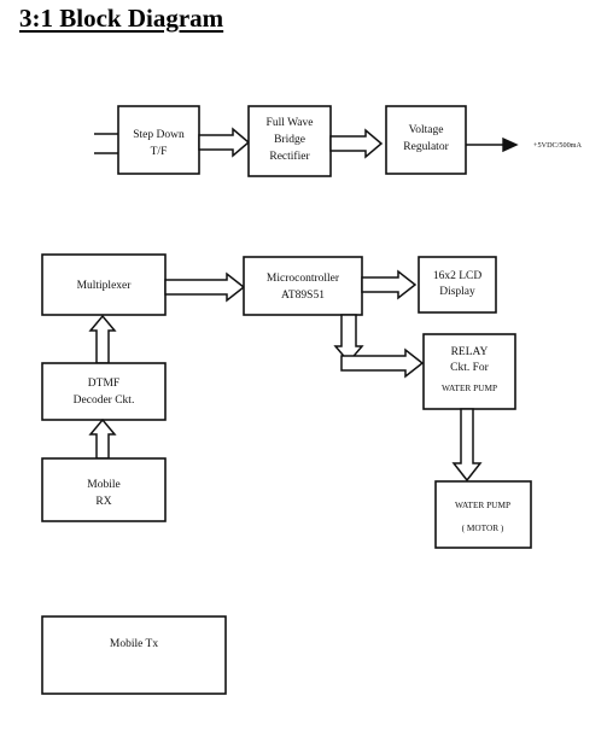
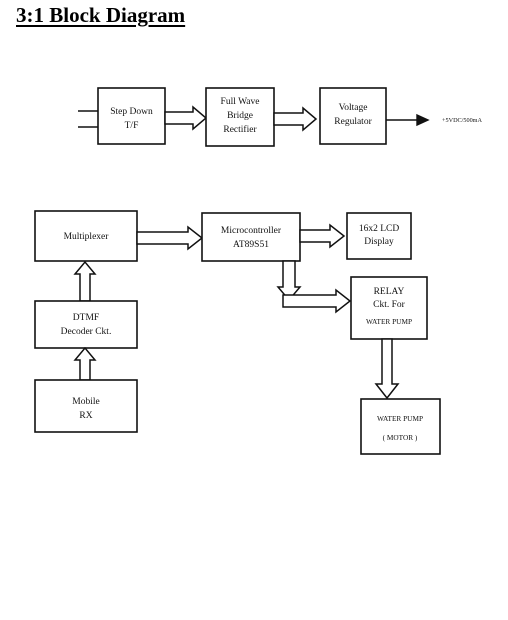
  3:1 Block Diagram
  Step Down
  T/F
  Full Wave
  Bridge
  Rectifier
  Voltage
  Regulator
  Multiplexer
  Microcontroller
  AT89S51
  16x2 LCD
  Display
  RELAY
  Ckt. For
  WATER PUMP
  WATER PUMP
  ( MOTOR )
  DTMF
  Decoder Ckt.
  Mobile
  RX
- Mobile Tx
